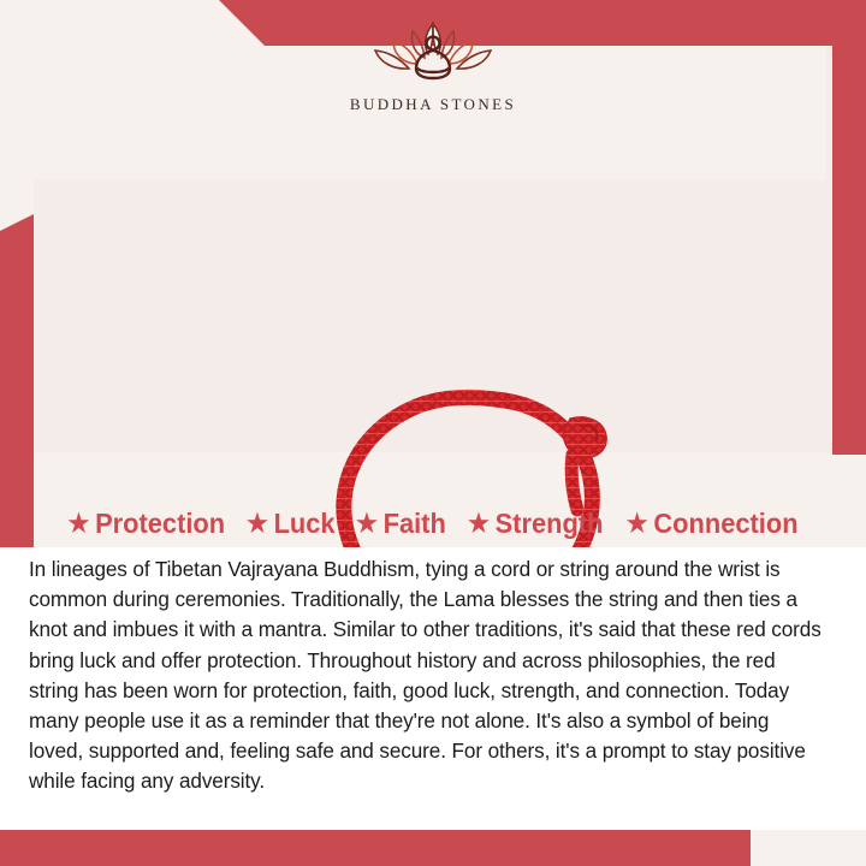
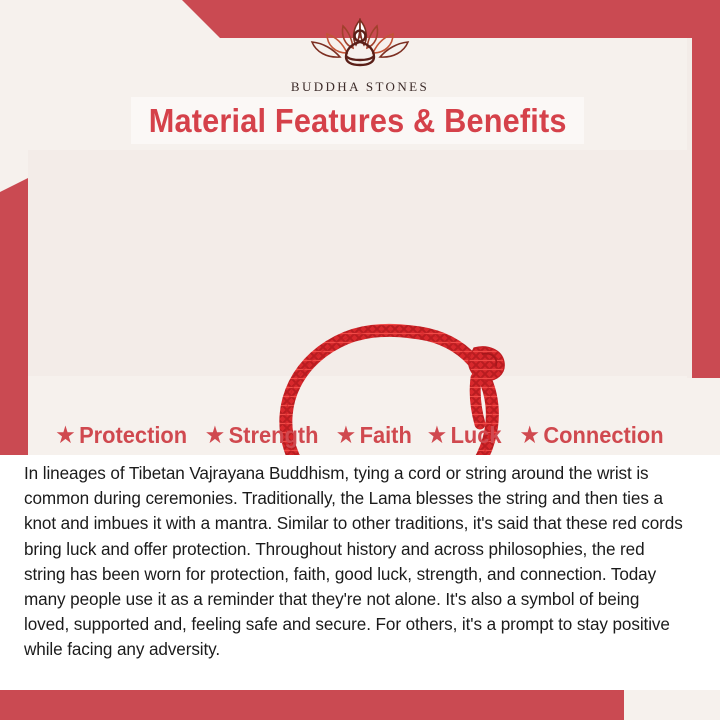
  BUDDHA STONES
+ Material Features & Benefits
  ★
  Protection
  ★
- Luck
+ Strength
  ★
  Faith
  ★
- Strength
+ Luck
  ★
  Connection
  In lineages of Tibetan Vajrayana Buddhism, tying a cord or string around the wrist is common during ceremonies. Traditionally, the Lama blesses the string and then ties a knot and imbues it with a mantra. Similar to other traditions, it's said that these red cords bring luck and offer protection. Throughout history and across philosophies, the red string has been worn for protection, faith, good luck, strength, and connection. Today many people use it as a reminder that they're not alone. It's also a symbol of being loved, supported and, feeling safe and secure. For others, it's a prompt to stay positive while facing any adversity.
